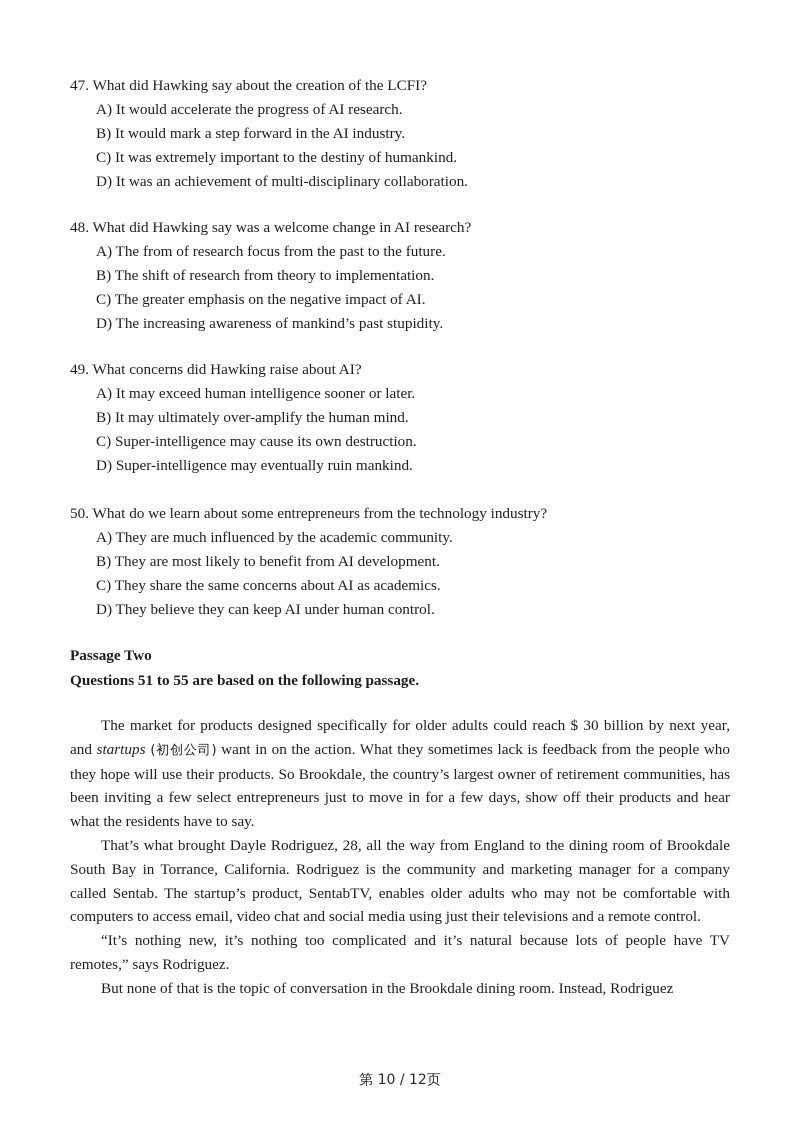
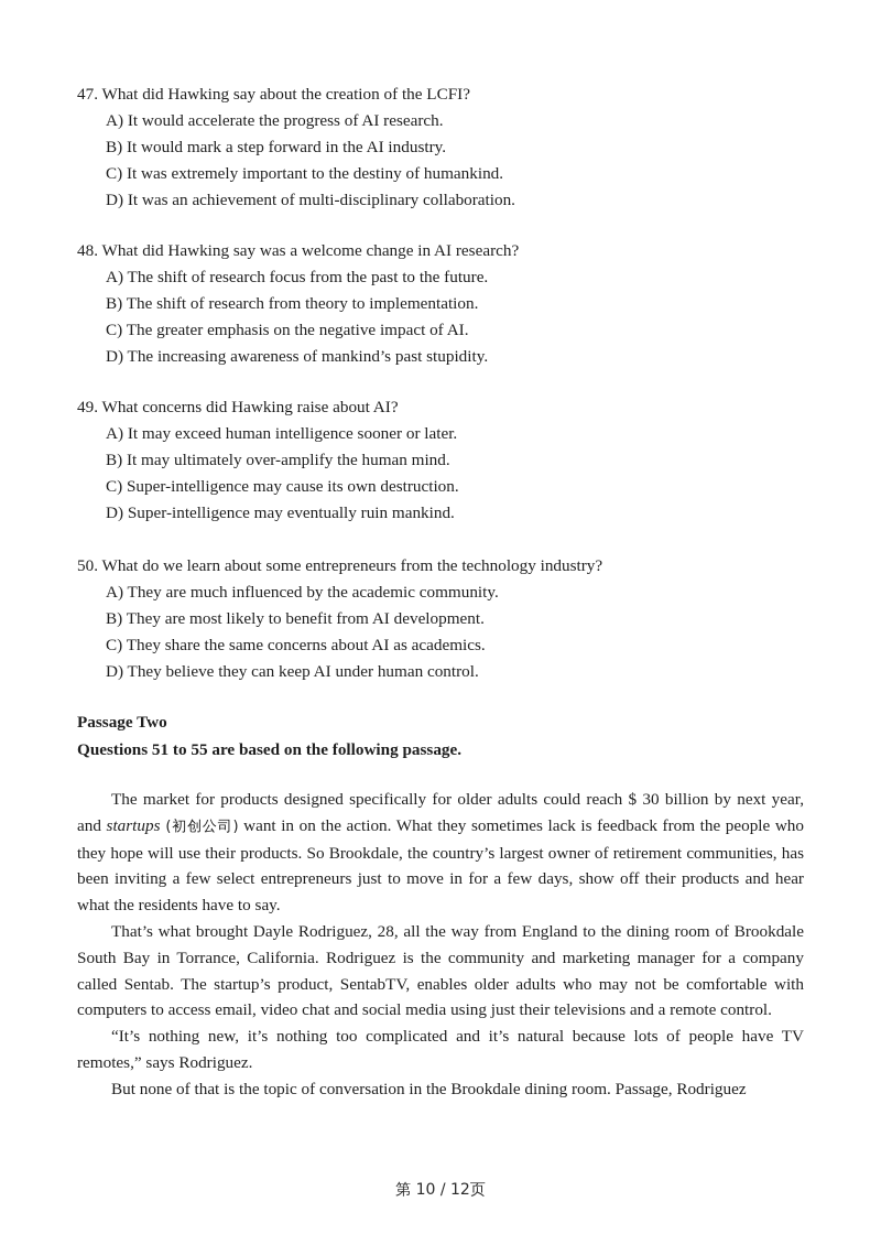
  47. What did Hawking say about the creation of the LCFI?
  A) It would accelerate the progress of AI research.
  B) It would mark a step forward in the AI industry.
  C) It was extremely important to the destiny of humankind.
  D) It was an achievement of multi-disciplinary collaboration.
  48. What did Hawking say was a welcome change in AI research?
- A) The from of research focus from the past to the future.
+ A) The shift of research focus from the past to the future.
  B) The shift of research from theory to implementation.
  C) The greater emphasis on the negative impact of AI.
  D) The increasing awareness of mankind’s past stupidity.
  49. What concerns did Hawking raise about AI?
  A) It may exceed human intelligence sooner or later.
  B) It may ultimately over-amplify the human mind.
  C) Super-intelligence may cause its own destruction.
  D) Super-intelligence may eventually ruin mankind.
  50. What do we learn about some entrepreneurs from the technology industry?
  A) They are much influenced by the academic community.
  B) They are most likely to benefit from AI development.
  C) They share the same concerns about AI as academics.
  D) They believe they can keep AI under human control.
  Passage Two
  Questions 51 to 55 are based on the following passage.
  The market for products designed specifically for older adults could reach $ 30 billion by next year, and startups (初创公司) want in on the action. What they sometimes lack is feedback from the people who they hope will use their products. So Brookdale, the country’s largest owner of retirement communities, has been inviting a few select entrepreneurs just to move in for a few days, show off their products and hear what the residents have to say.
  That’s what brought Dayle Rodriguez, 28, all the way from England to the dining room of Brookdale South Bay in Torrance, California. Rodriguez is the community and marketing manager for a company called Sentab. The startup’s product, SentabTV, enables older adults who may not be comfortable with computers to access email, video chat and social media using just their televisions and a remote control.
  “It’s nothing new, it’s nothing too complicated and it’s natural because lots of people have TV remotes,” says Rodriguez.
- But none of that is the topic of conversation in the Brookdale dining room. Instead, Rodriguez
+ But none of that is the topic of conversation in the Brookdale dining room. Passage, Rodriguez
  第 10 / 12页
